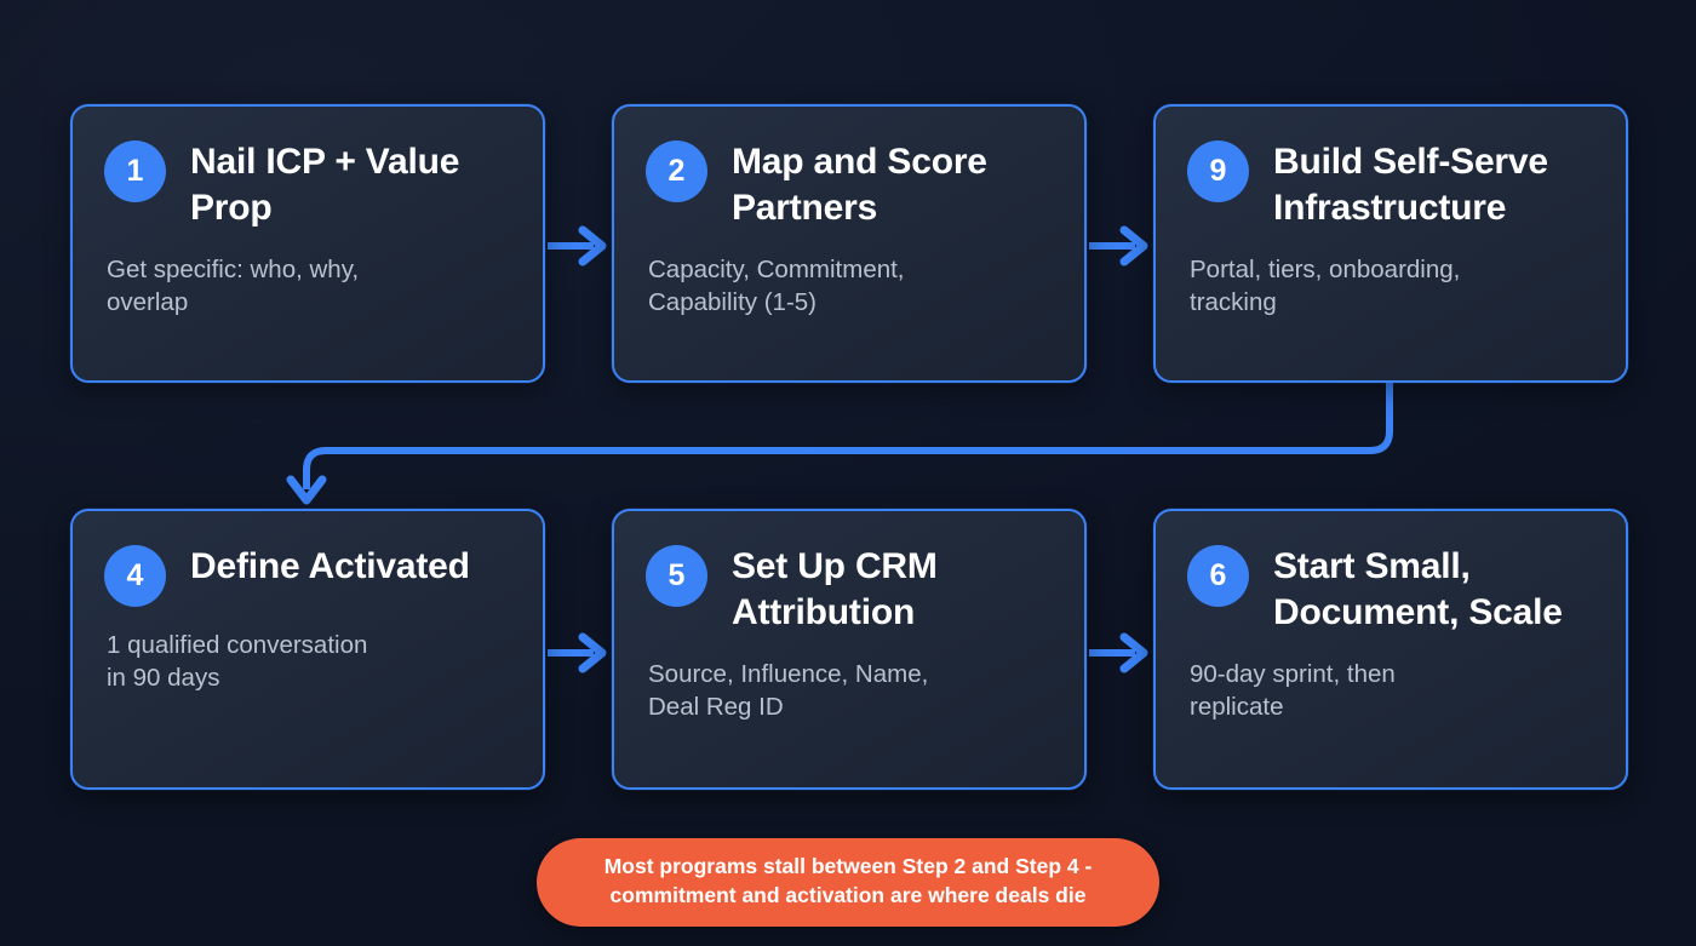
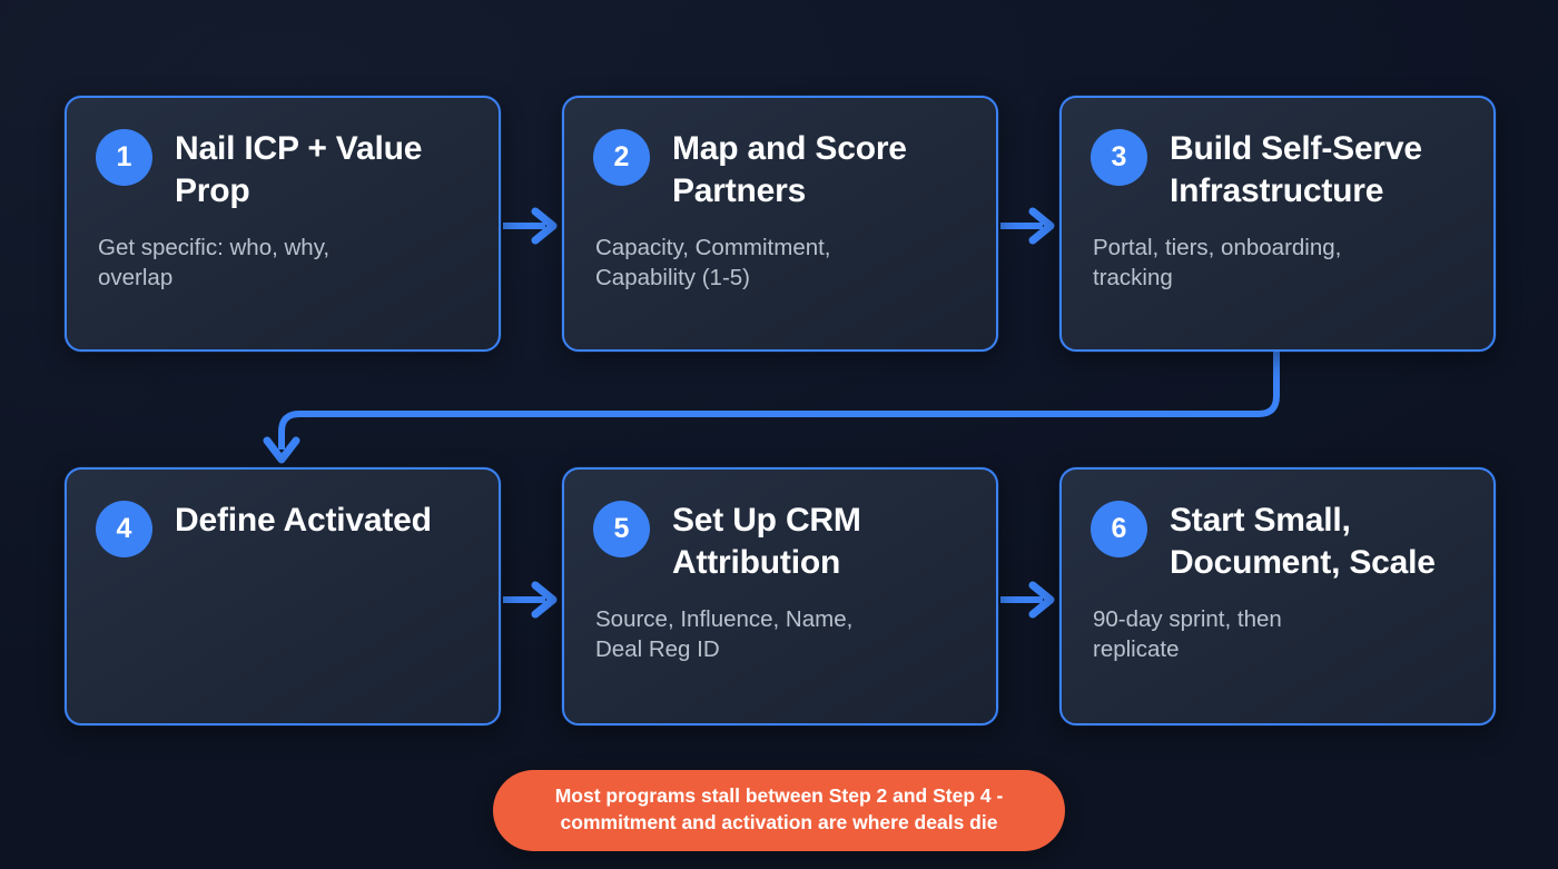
  1
  Nail ICP + Value Prop
  Get specific: who, why,
  overlap
  2
  Map and Score Partners
  Capacity, Commitment,
  Capability (1-5)
- 9
+ 3
  Build Self-Serve Infrastructure
  Portal, tiers, onboarding,
  tracking
  4
  Define Activated
- 1 qualified conversation
- in 90 days
  5
  Set Up CRM Attribution
  Source, Influence, Name,
  Deal Reg ID
  6
  Start Small, Document, Scale
  90-day sprint, then
  replicate
  Most programs stall between Step 2 and Step 4 -
  commitment and activation are where deals die
